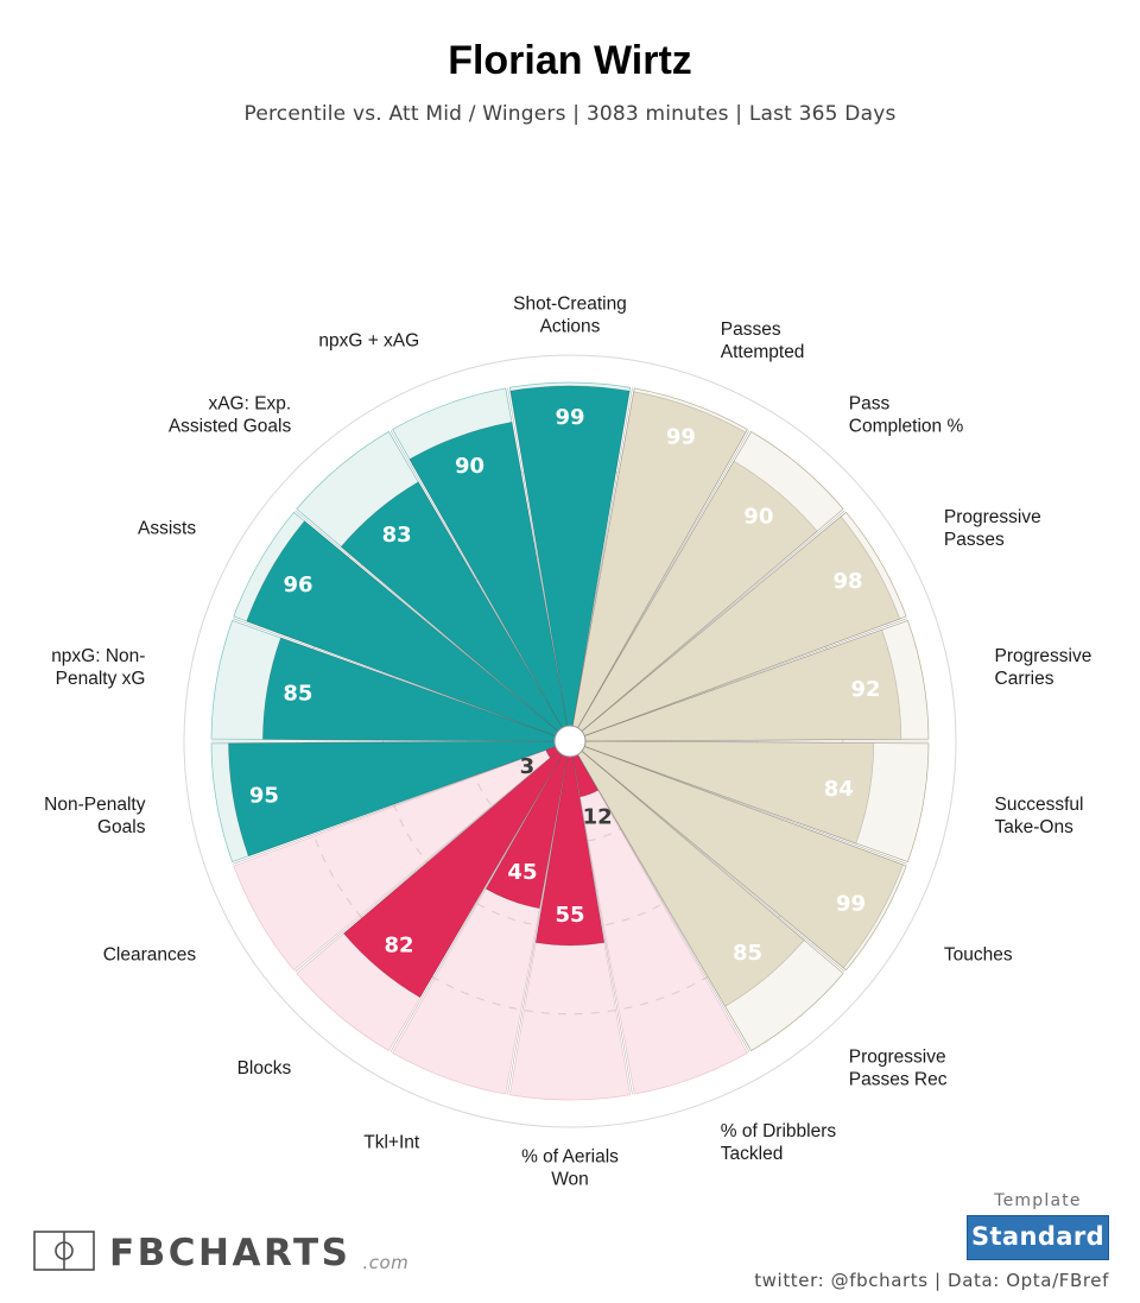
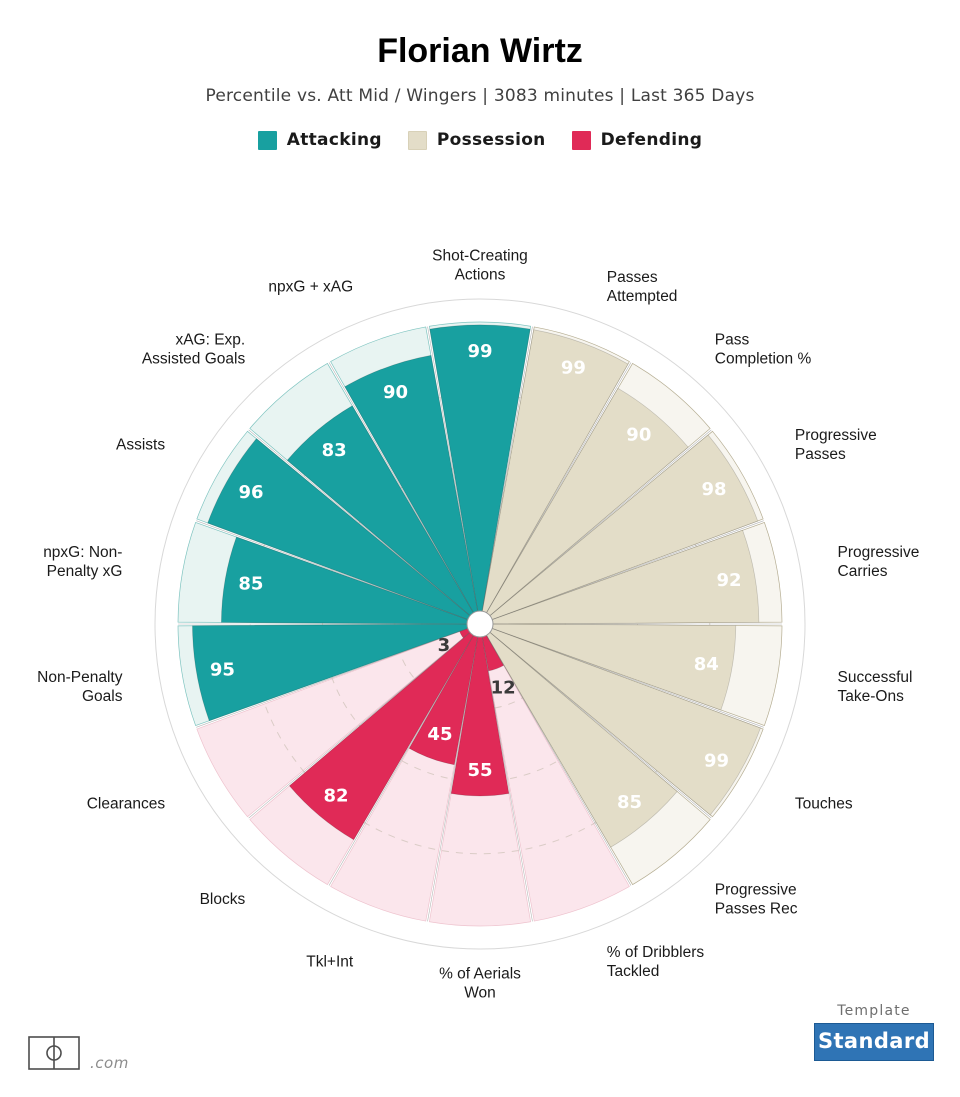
  Florian Wirtz
  Percentile vs. Att Mid / Wingers | 3083 minutes | Last 365 Days
+ Attacking
+ Possession
+ Defending
  99
  99
  90
  98
  92
  84
  99
  85
  12
  55
  45
  82
  3
  95
  85
  96
  83
  90
  Shot-Creating Actions
  Passes Attempted
  Pass Completion %
  Progressive Passes
  Progressive Carries
  Successful Take-Ons
  Touches
  Progressive Passes Rec
  % of Dribblers Tackled
  % of Aerials Won
  Tkl+Int
  Blocks
  Clearances
  Non-Penalty Goals
  npxG: Non- Penalty xG
  Assists
  xAG: Exp. Assisted Goals
  npxG + xAG
- FBCHARTS
  .com
  Template
  Standard
- twitter: @fbcharts | Data: Opta/FBref
